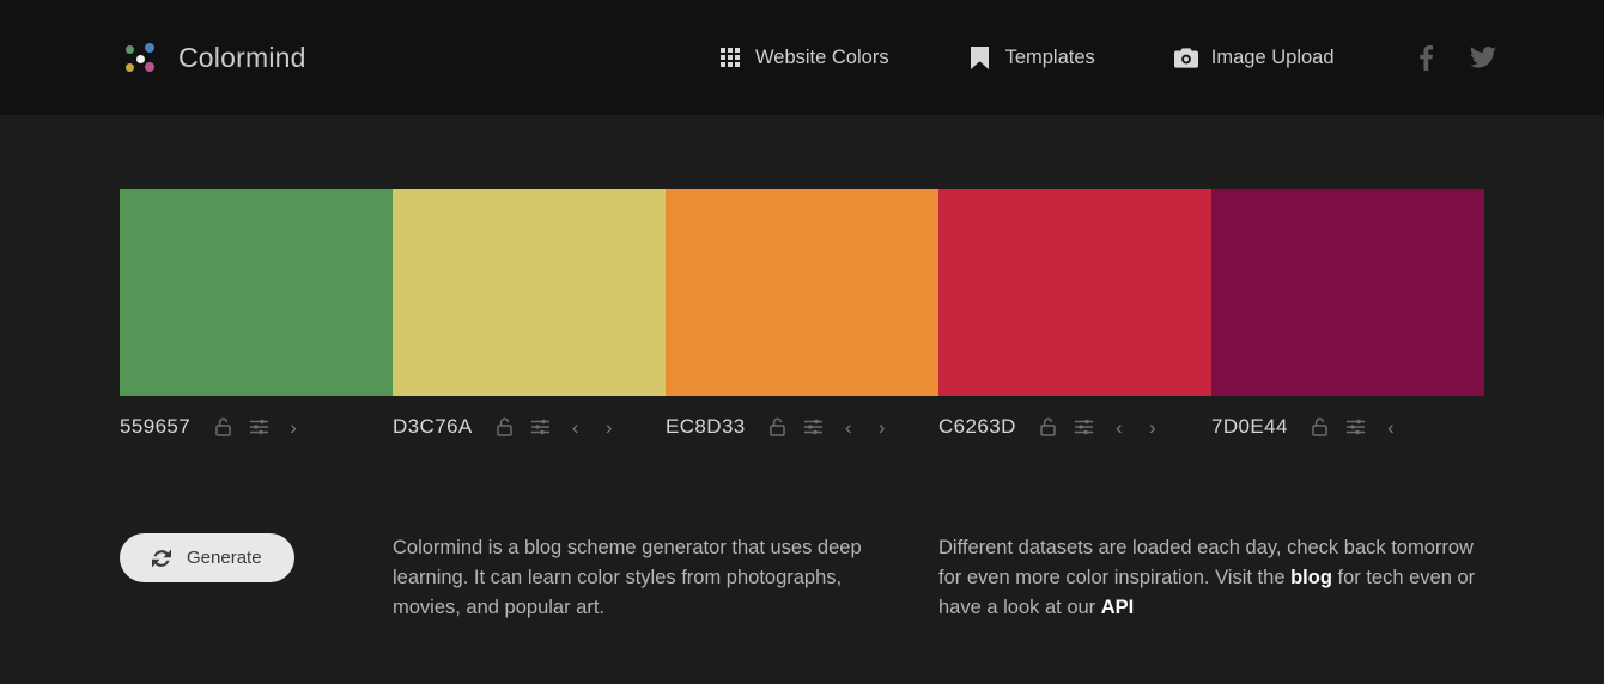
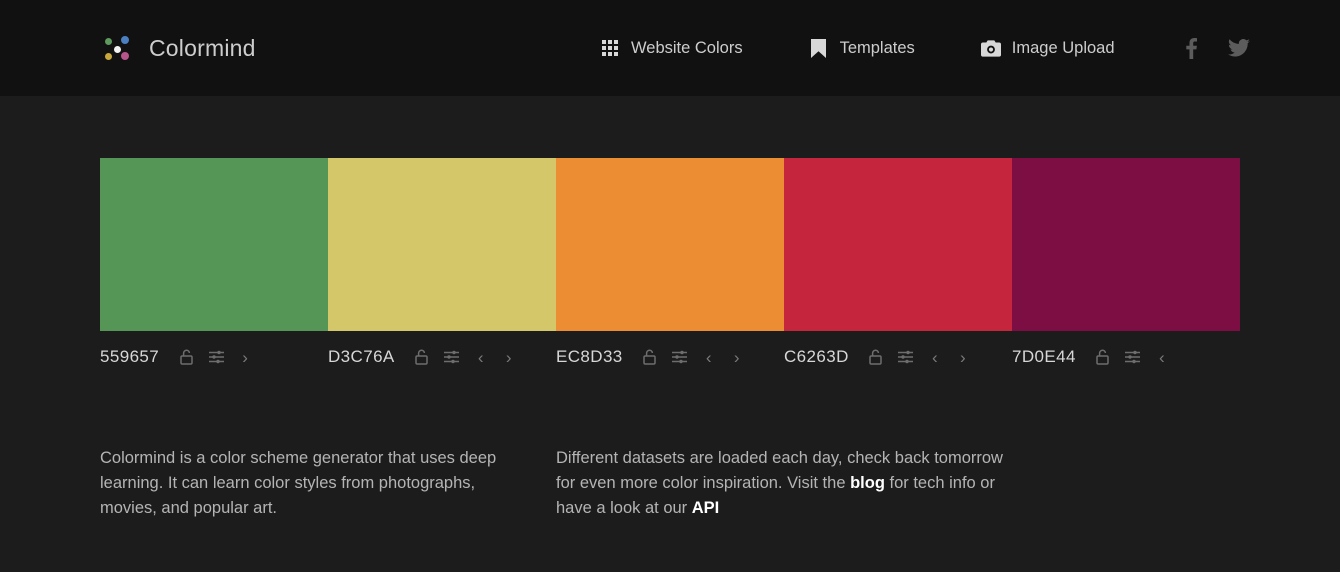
  Colormind
  Website Colors
  Templates
  Image Upload
  559657
  ›
  D3C76A
  ‹
  ›
  EC8D33
  ‹
  ›
  C6263D
  ‹
  ›
  7D0E44
  ‹
- Generate
- Colormind is a blog scheme generator that uses deep learning. It can learn color styles from photographs, movies, and popular art.
+ Colormind is a color scheme generator that uses deep learning. It can learn color styles from photographs, movies, and popular art.
- Different datasets are loaded each day, check back tomorrow for even more color inspiration. Visit the blog for tech even or have a look at our API
+ Different datasets are loaded each day, check back tomorrow for even more color inspiration. Visit the blog for tech info or have a look at our API
